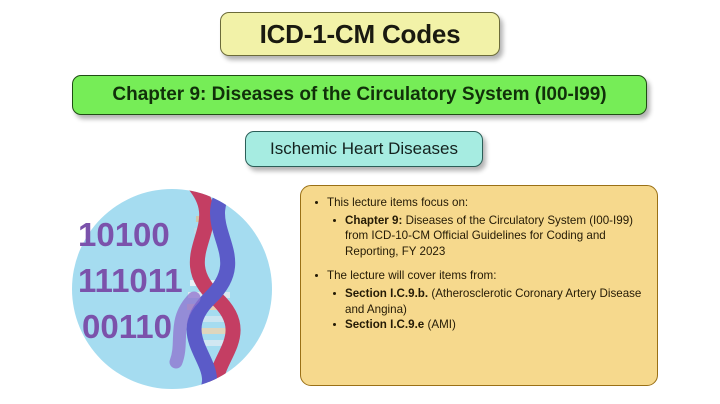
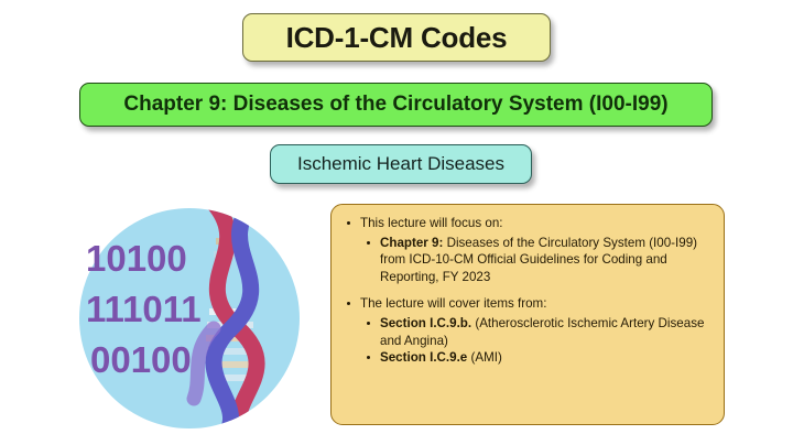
  ICD-1-CM Codes
  Chapter 9: Diseases of the Circulatory System (I00-I99)
  Ischemic Heart Diseases
  10100
  111011
- 00110
+ 00100
- This lecture items focus on:
+ This lecture will focus on:
  Chapter 9: Diseases of the Circulatory System (I00-I99) from ICD-10-CM Official Guidelines for Coding and Reporting, FY 2023
  The lecture will cover items from:
- Section I.C.9.b. (Atherosclerotic Coronary Artery Disease and Angina)
+ Section I.C.9.b. (Atherosclerotic Ischemic Artery Disease and Angina)
  Section I.C.9.e (AMI)
